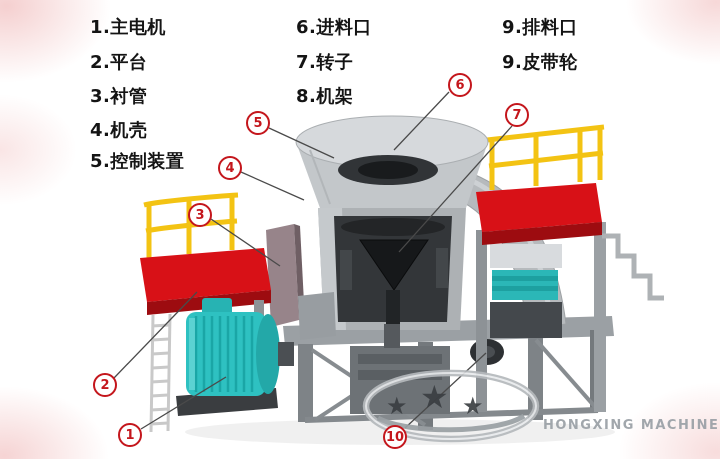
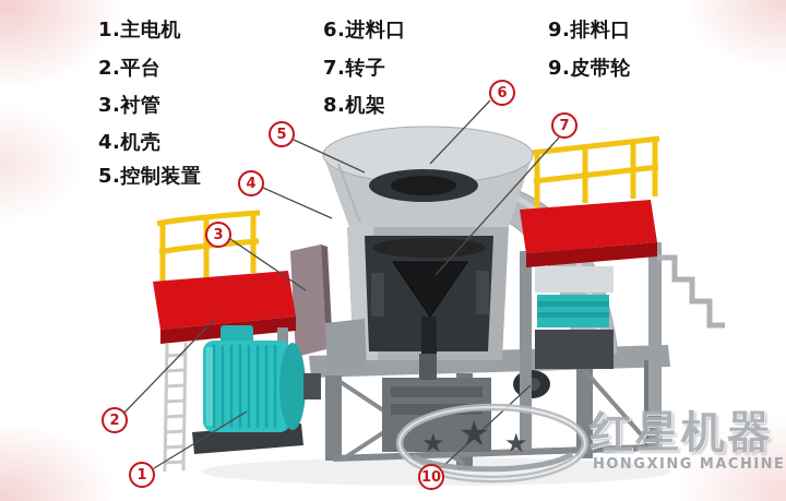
  1.主电机
  2.平台
  3.衬管
  4.机壳
  5.控制装置
  6.进料口
  7.转子
  8.机架
  9.排料口
  9.皮带轮
  1
  2
  3
  4
  5
  6
  7
  10
  ★
  ★
  ★
+ 红星机器
  HONGXING MACHINE
